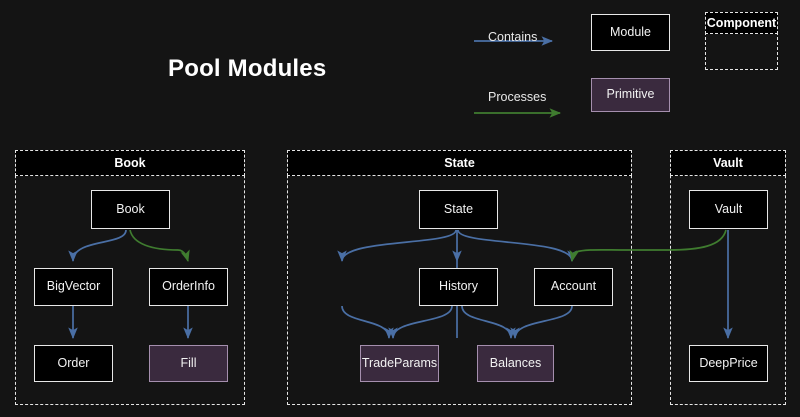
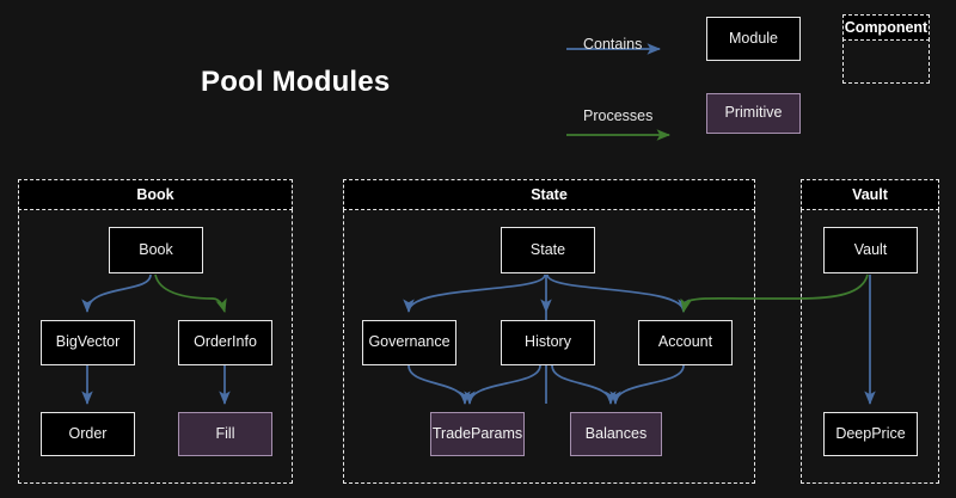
  Pool Modules
  Contains
  Processes
  Module
  Primitive
  Component
  Book
  Book
  BigVector
  OrderInfo
  Order
  Fill
  State
  State
+ Governance
  History
  Account
  TradeParams
  Balances
  Vault
  Vault
  DeepPrice
